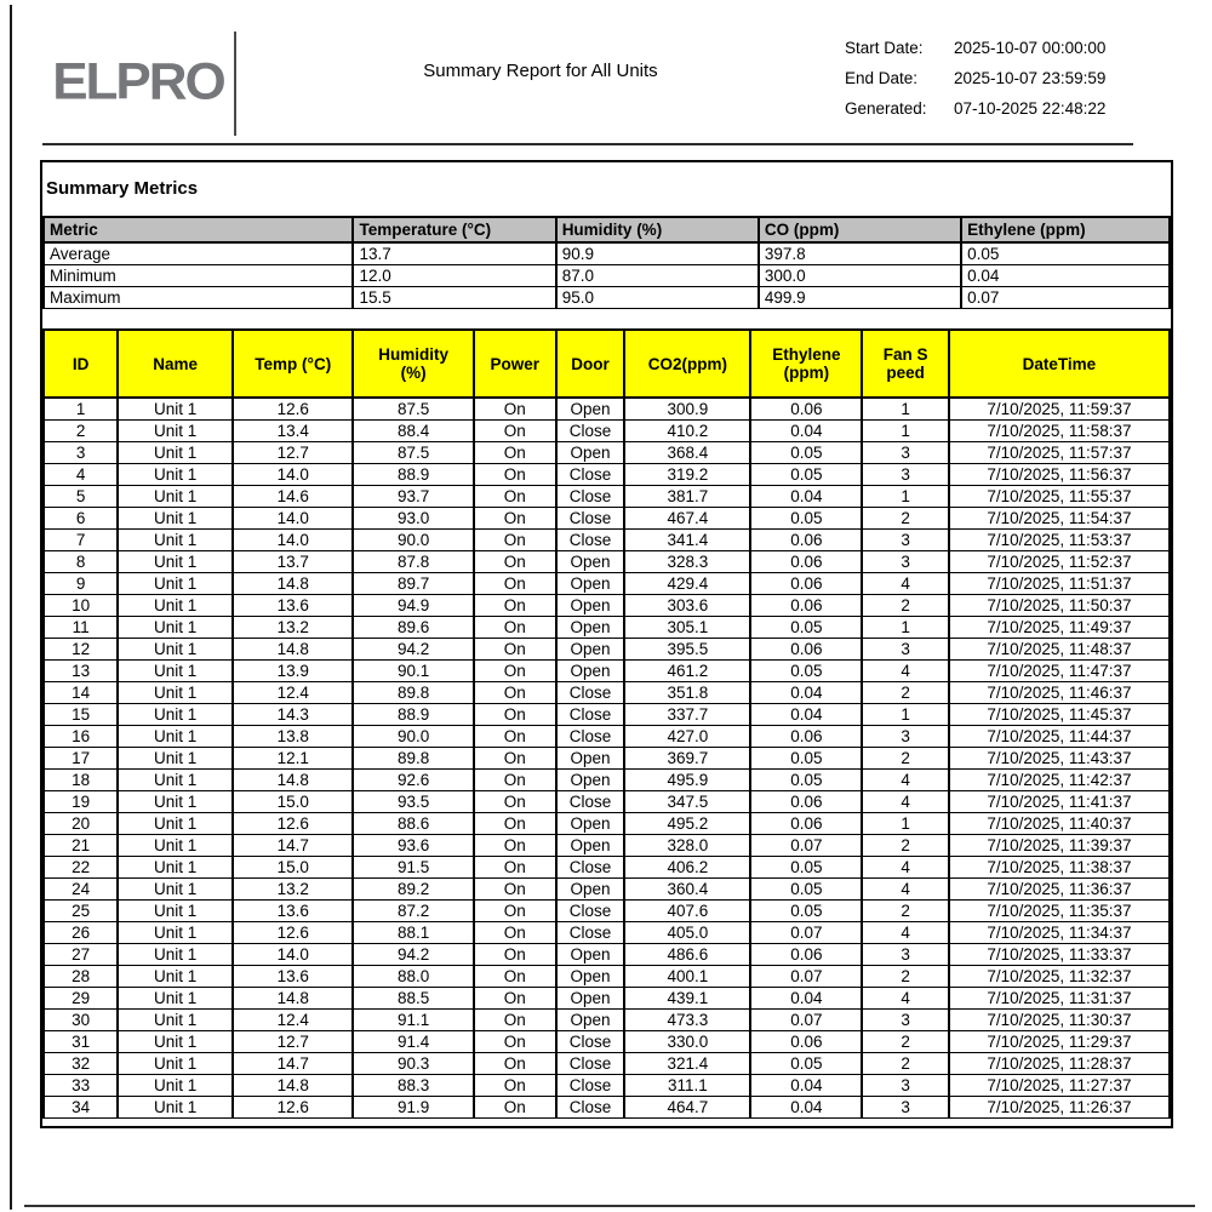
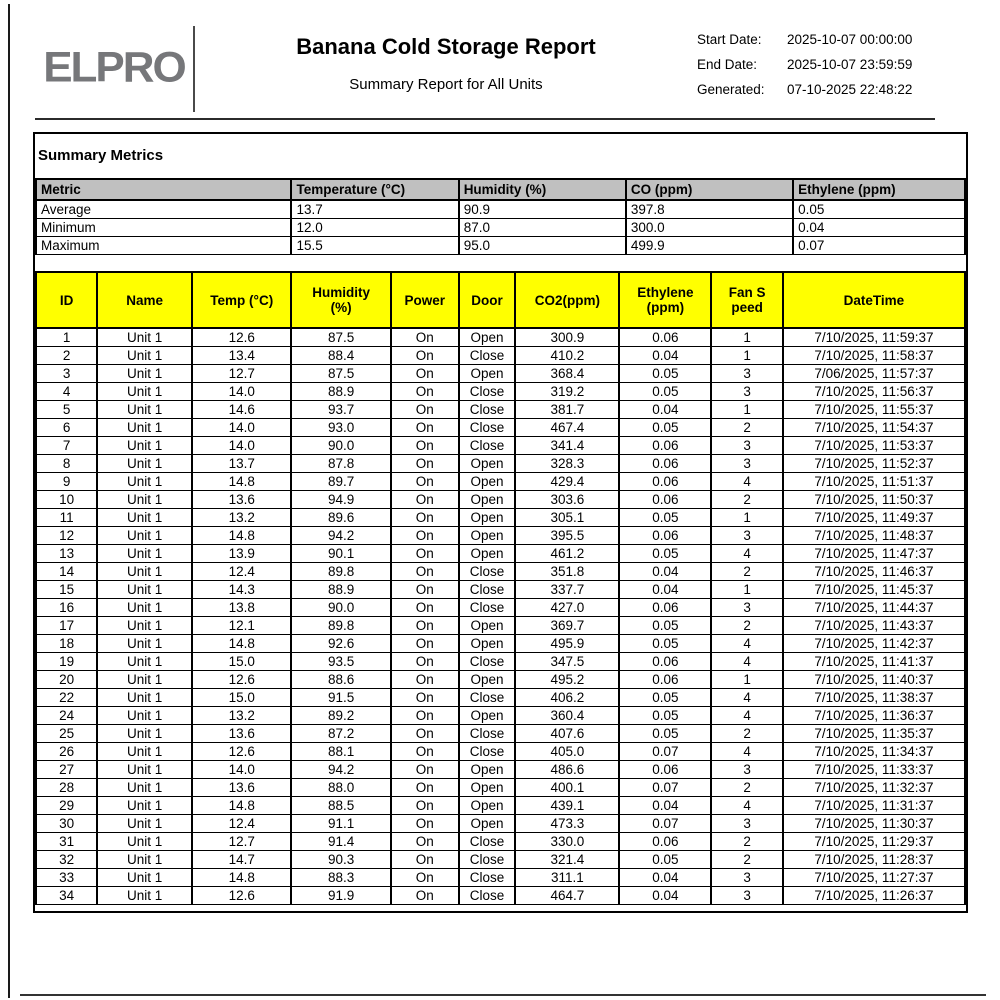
  ELPRO
+ Banana Cold Storage Report
  Summary Report for All Units
  Start Date:
  2025-10-07 00:00:00
  End Date:
  2025-10-07 23:59:59
  Generated:
  07-10-2025 22:48:22
  Summary Metrics
  Metric	Temperature (°C)	Humidity (%)	CO (ppm)	Ethylene (ppm)
  Average	13.7	90.9	397.8	0.05
  Minimum	12.0	87.0	300.0	0.04
  Maximum	15.5	95.0	499.9	0.07
  ID	Name	Temp (°C)	Humidity (%)	Power	Door	CO2(ppm)	Ethylene (ppm)	Fan Speed	DateTime
  1	Unit 1	12.6	87.5	On	Open	300.9	0.06	1	7/10/2025, 11:59:37
  2	Unit 1	13.4	88.4	On	Close	410.2	0.04	1	7/10/2025, 11:58:37
- 3	Unit 1	12.7	87.5	On	Open	368.4	0.05	3	7/10/2025, 11:57:37
+ 3	Unit 1	12.7	87.5	On	Open	368.4	0.05	3	7/06/2025, 11:57:37
  4	Unit 1	14.0	88.9	On	Close	319.2	0.05	3	7/10/2025, 11:56:37
  5	Unit 1	14.6	93.7	On	Close	381.7	0.04	1	7/10/2025, 11:55:37
  6	Unit 1	14.0	93.0	On	Close	467.4	0.05	2	7/10/2025, 11:54:37
  7	Unit 1	14.0	90.0	On	Close	341.4	0.06	3	7/10/2025, 11:53:37
  8	Unit 1	13.7	87.8	On	Open	328.3	0.06	3	7/10/2025, 11:52:37
  9	Unit 1	14.8	89.7	On	Open	429.4	0.06	4	7/10/2025, 11:51:37
  10	Unit 1	13.6	94.9	On	Open	303.6	0.06	2	7/10/2025, 11:50:37
  11	Unit 1	13.2	89.6	On	Open	305.1	0.05	1	7/10/2025, 11:49:37
  12	Unit 1	14.8	94.2	On	Open	395.5	0.06	3	7/10/2025, 11:48:37
  13	Unit 1	13.9	90.1	On	Open	461.2	0.05	4	7/10/2025, 11:47:37
  14	Unit 1	12.4	89.8	On	Close	351.8	0.04	2	7/10/2025, 11:46:37
  15	Unit 1	14.3	88.9	On	Close	337.7	0.04	1	7/10/2025, 11:45:37
  16	Unit 1	13.8	90.0	On	Close	427.0	0.06	3	7/10/2025, 11:44:37
  17	Unit 1	12.1	89.8	On	Open	369.7	0.05	2	7/10/2025, 11:43:37
  18	Unit 1	14.8	92.6	On	Open	495.9	0.05	4	7/10/2025, 11:42:37
  19	Unit 1	15.0	93.5	On	Close	347.5	0.06	4	7/10/2025, 11:41:37
  20	Unit 1	12.6	88.6	On	Open	495.2	0.06	1	7/10/2025, 11:40:37
- 21	Unit 1	14.7	93.6	On	Open	328.0	0.07	2	7/10/2025, 11:39:37
  22	Unit 1	15.0	91.5	On	Close	406.2	0.05	4	7/10/2025, 11:38:37
  24	Unit 1	13.2	89.2	On	Open	360.4	0.05	4	7/10/2025, 11:36:37
  25	Unit 1	13.6	87.2	On	Close	407.6	0.05	2	7/10/2025, 11:35:37
  26	Unit 1	12.6	88.1	On	Close	405.0	0.07	4	7/10/2025, 11:34:37
  27	Unit 1	14.0	94.2	On	Open	486.6	0.06	3	7/10/2025, 11:33:37
  28	Unit 1	13.6	88.0	On	Open	400.1	0.07	2	7/10/2025, 11:32:37
  29	Unit 1	14.8	88.5	On	Open	439.1	0.04	4	7/10/2025, 11:31:37
  30	Unit 1	12.4	91.1	On	Open	473.3	0.07	3	7/10/2025, 11:30:37
  31	Unit 1	12.7	91.4	On	Close	330.0	0.06	2	7/10/2025, 11:29:37
  32	Unit 1	14.7	90.3	On	Close	321.4	0.05	2	7/10/2025, 11:28:37
  33	Unit 1	14.8	88.3	On	Close	311.1	0.04	3	7/10/2025, 11:27:37
  34	Unit 1	12.6	91.9	On	Close	464.7	0.04	3	7/10/2025, 11:26:37
